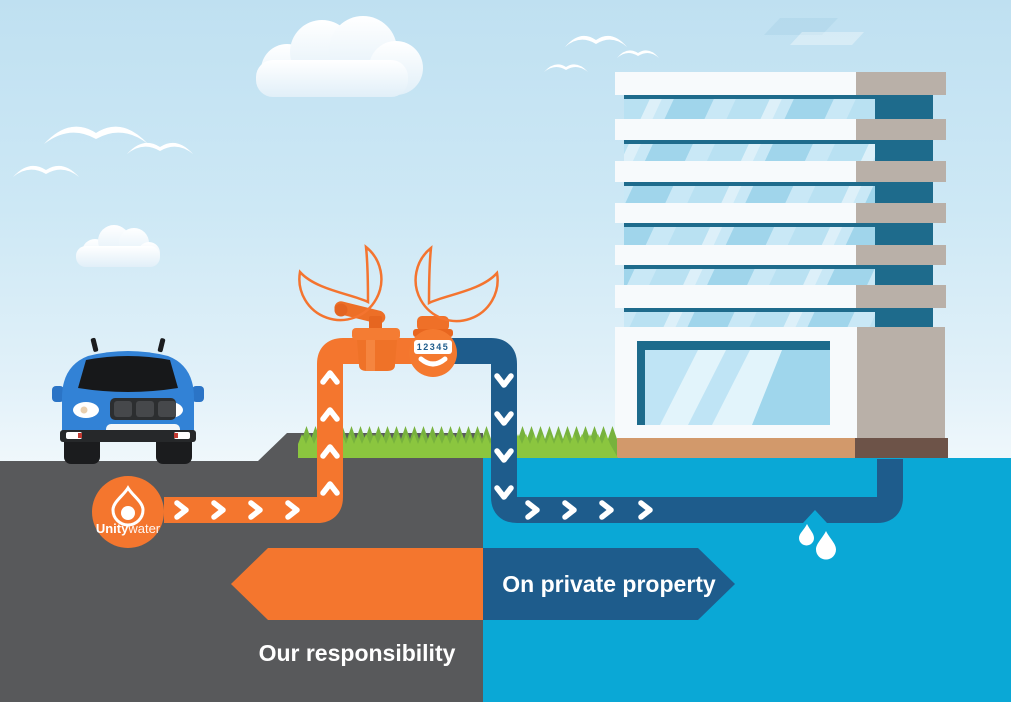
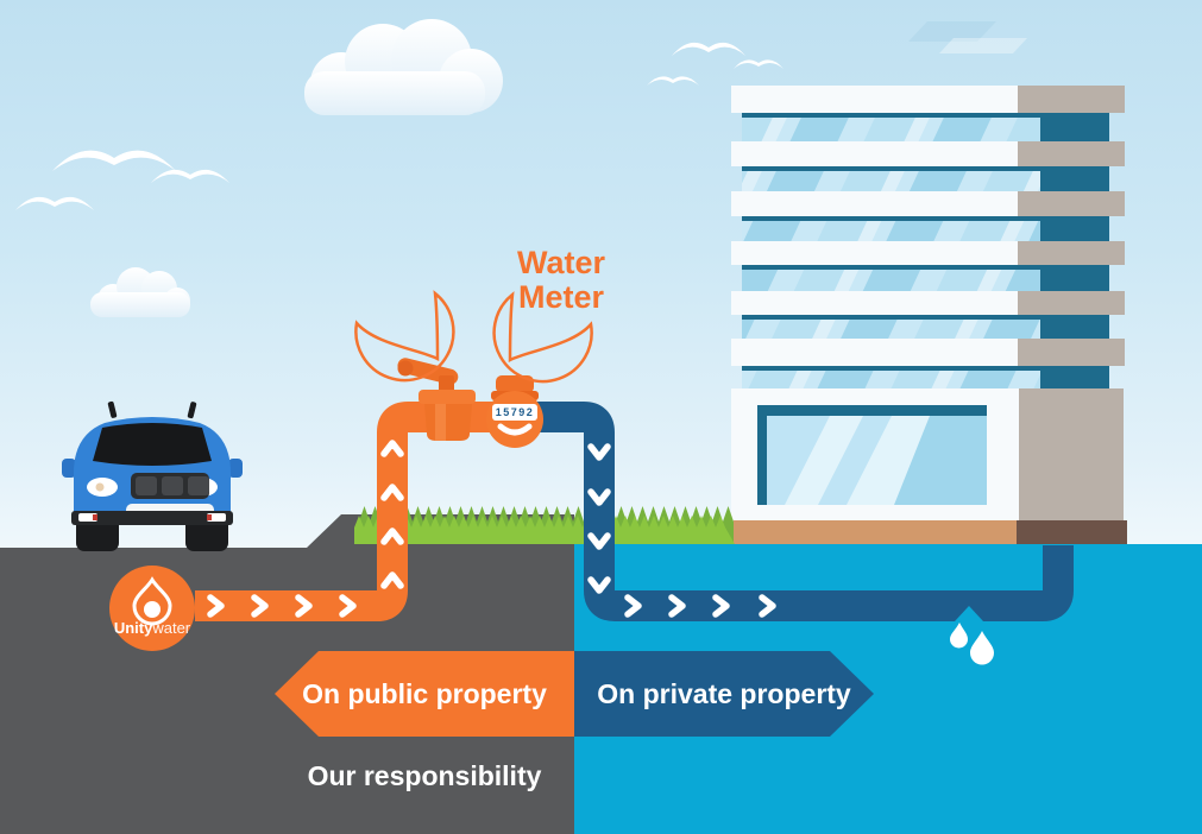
+ Water
+ Meter
- 12345
+ 15792
  Unitywater
+ On public property
  On private property
  Our responsibility
